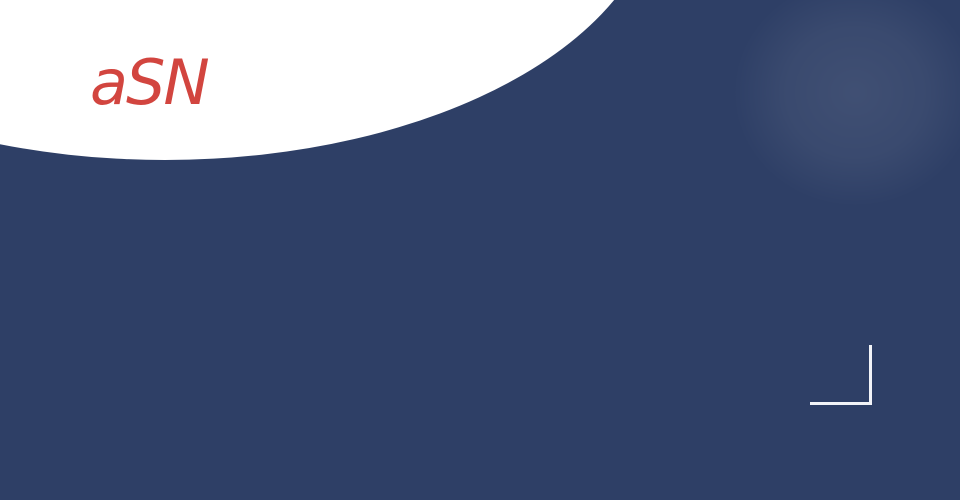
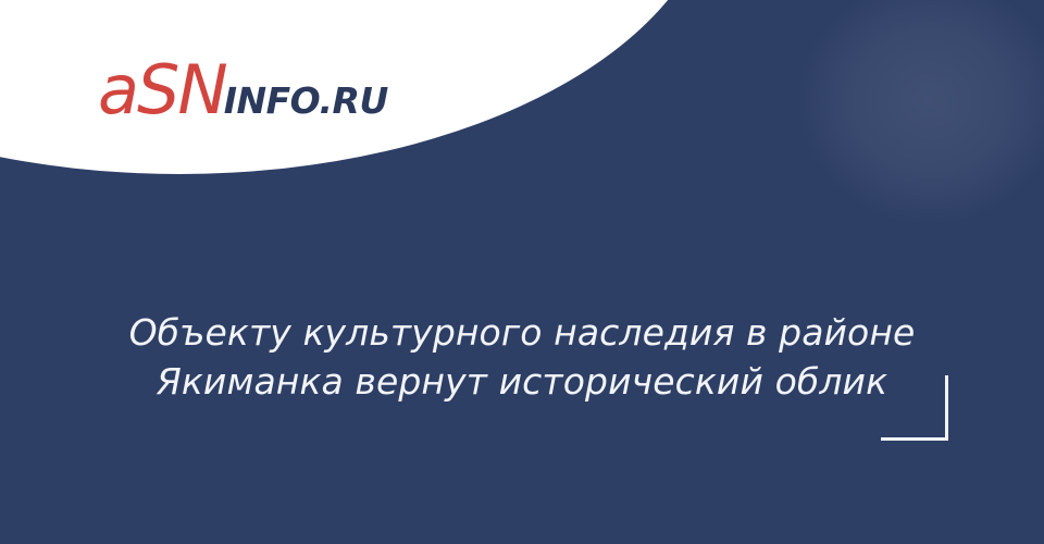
  aSN
+ INFO.RU
+ Объекту культурного наследия в районе
+ Якиманка вернут исторический облик
